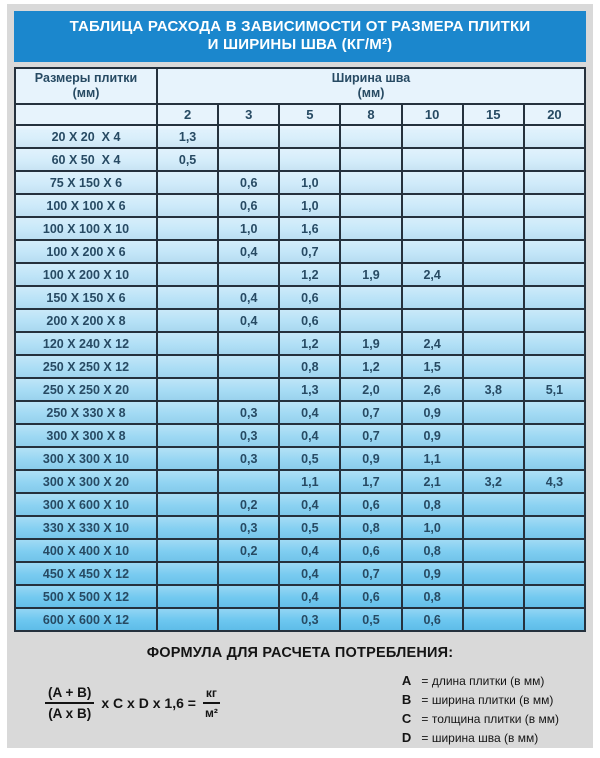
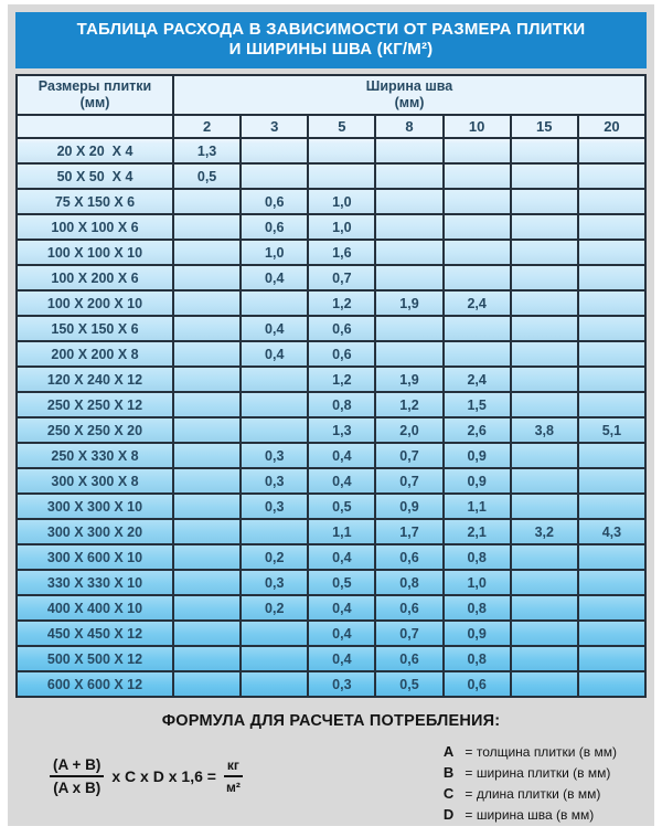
  ТАБЛИЦА РАСХОДА В ЗАВИСИМОСТИ ОТ РАЗМЕРА ПЛИТКИ
  И ШИРИНЫ ШВА (КГ/М²)
  Размеры плитки (мм)	Ширина шва (мм)
  	2	3	5	8	10	15	20
  20 X 20 X 4	1,3
- 60 X 50 X 4	0,5
+ 50 X 50 X 4	0,5
  75 X 150 X 6		0,6	1,0
  100 X 100 X 6		0,6	1,0
  100 X 100 X 10		1,0	1,6
  100 X 200 X 6		0,4	0,7
  100 X 200 X 10			1,2	1,9	2,4
  150 X 150 X 6		0,4	0,6
  200 X 200 X 8		0,4	0,6
  120 X 240 X 12			1,2	1,9	2,4
  250 X 250 X 12			0,8	1,2	1,5
  250 X 250 X 20			1,3	2,0	2,6	3,8	5,1
  250 X 330 X 8		0,3	0,4	0,7	0,9
  300 X 300 X 8		0,3	0,4	0,7	0,9
  300 X 300 X 10		0,3	0,5	0,9	1,1
  300 X 300 X 20			1,1	1,7	2,1	3,2	4,3
  300 X 600 X 10		0,2	0,4	0,6	0,8
  330 X 330 X 10		0,3	0,5	0,8	1,0
  400 X 400 X 10		0,2	0,4	0,6	0,8
  450 X 450 X 12			0,4	0,7	0,9
  500 X 500 X 12			0,4	0,6	0,8
  600 X 600 X 12			0,3	0,5	0,6
  ФОРМУЛА ДЛЯ РАСЧЕТА ПОТРЕБЛЕНИЯ:
  (A + B)
  (A x B)
  x C x D x 1,6 =
  кг
  м²
  A
  =
- длина плитки (в мм)
+ толщина плитки (в мм)
  B
  =
  ширина плитки (в мм)
  C
  =
- толщина плитки (в мм)
+ длина плитки (в мм)
  D
  =
  ширина шва (в мм)
